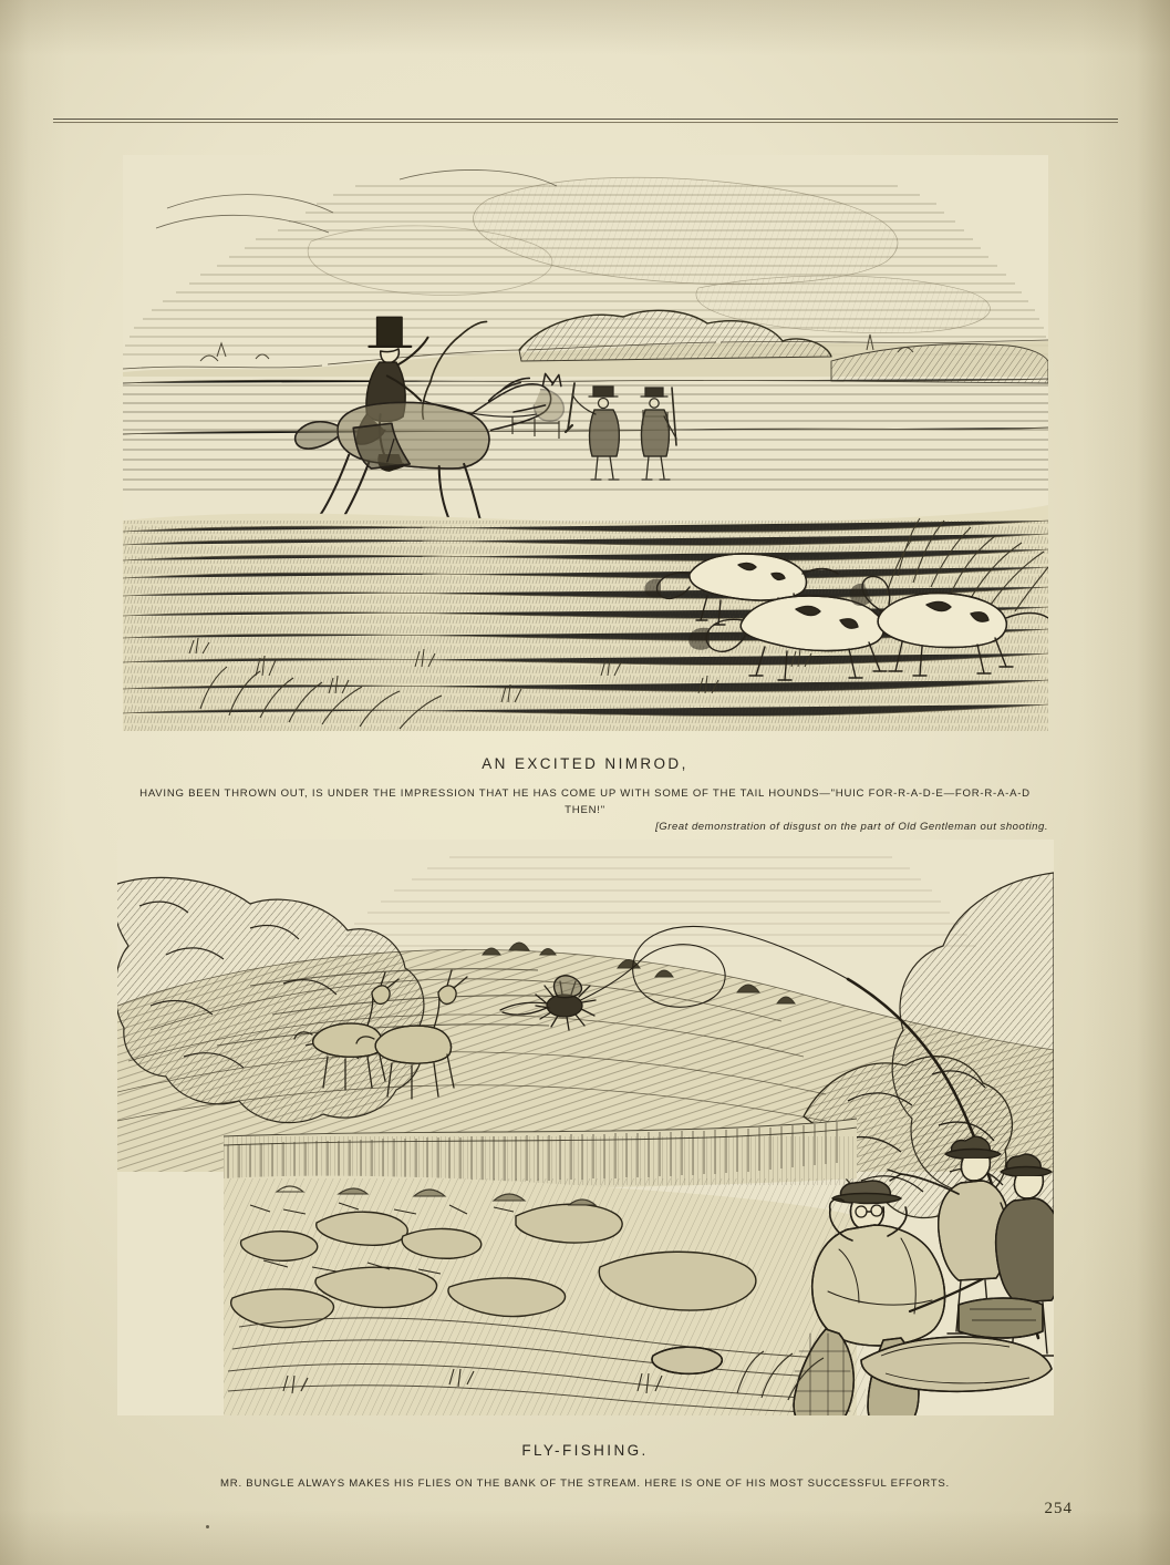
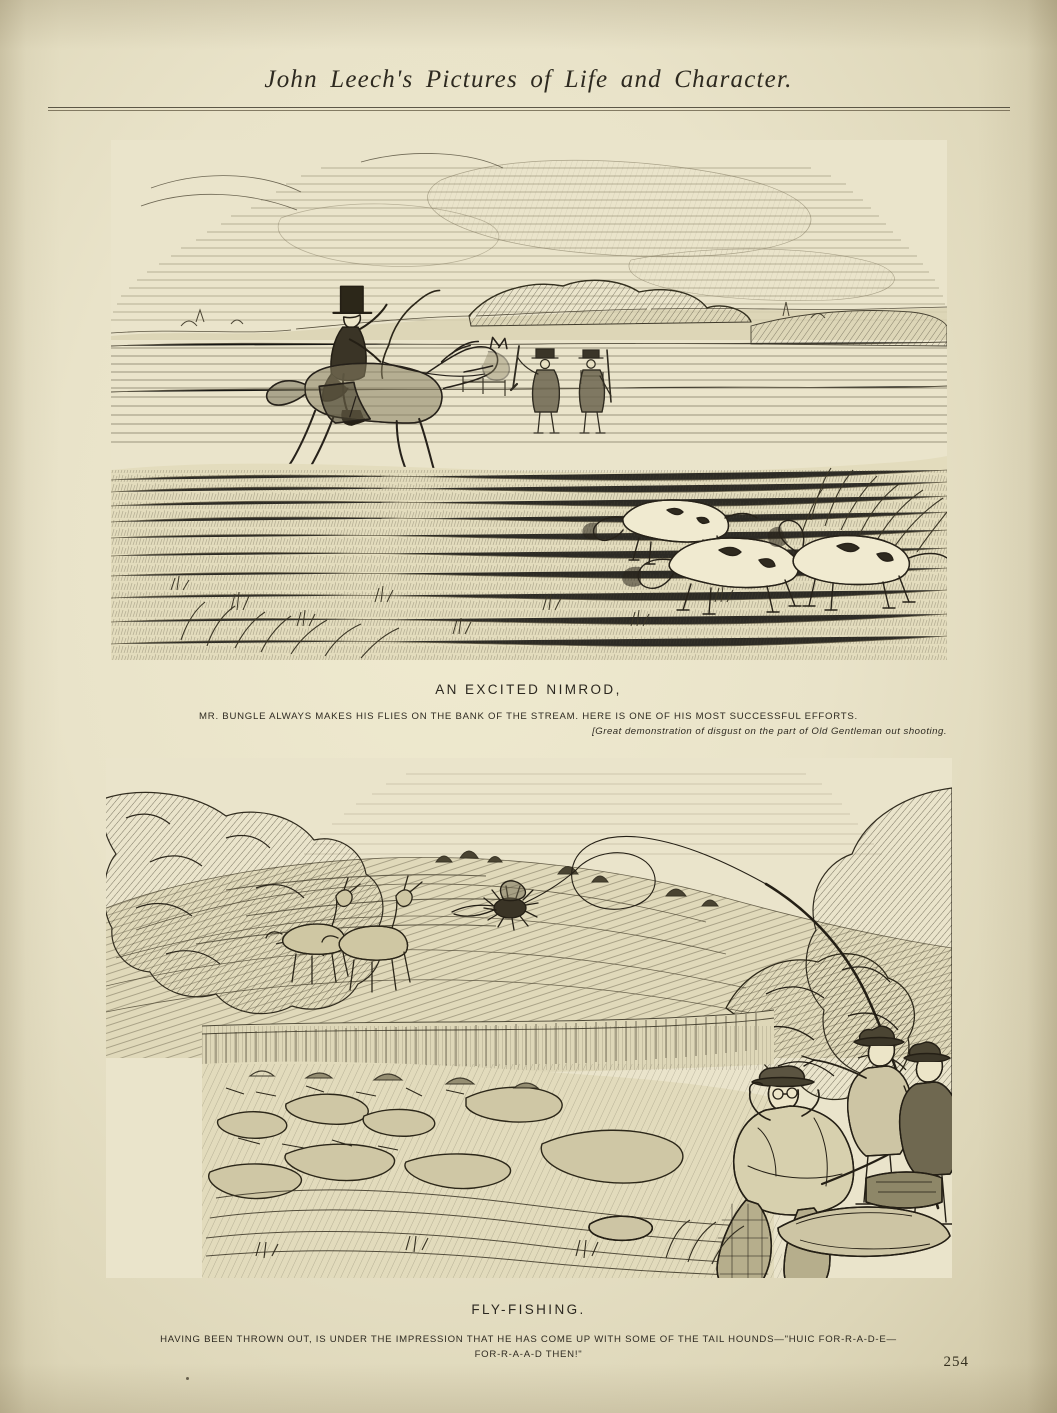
+ John Leech's Pictures of Life and Character.
  AN EXCITED NIMROD,
- HAVING BEEN THROWN OUT, IS UNDER THE IMPRESSION THAT HE HAS COME UP WITH SOME OF THE TAIL HOUNDS—"HUIC FOR-R-A-D-E—FOR-R-A-A-D THEN!"
+ MR. BUNGLE ALWAYS MAKES HIS FLIES ON THE BANK OF THE STREAM. HERE IS ONE OF HIS MOST SUCCESSFUL EFFORTS.
  [Great demonstration of disgust on the part of Old Gentleman out shooting.
  FLY-FISHING.
- MR. BUNGLE ALWAYS MAKES HIS FLIES ON THE BANK OF THE STREAM. HERE IS ONE OF HIS MOST SUCCESSFUL EFFORTS.
+ HAVING BEEN THROWN OUT, IS UNDER THE IMPRESSION THAT HE HAS COME UP WITH SOME OF THE TAIL HOUNDS—"HUIC FOR-R-A-D-E—FOR-R-A-A-D THEN!"
  254
